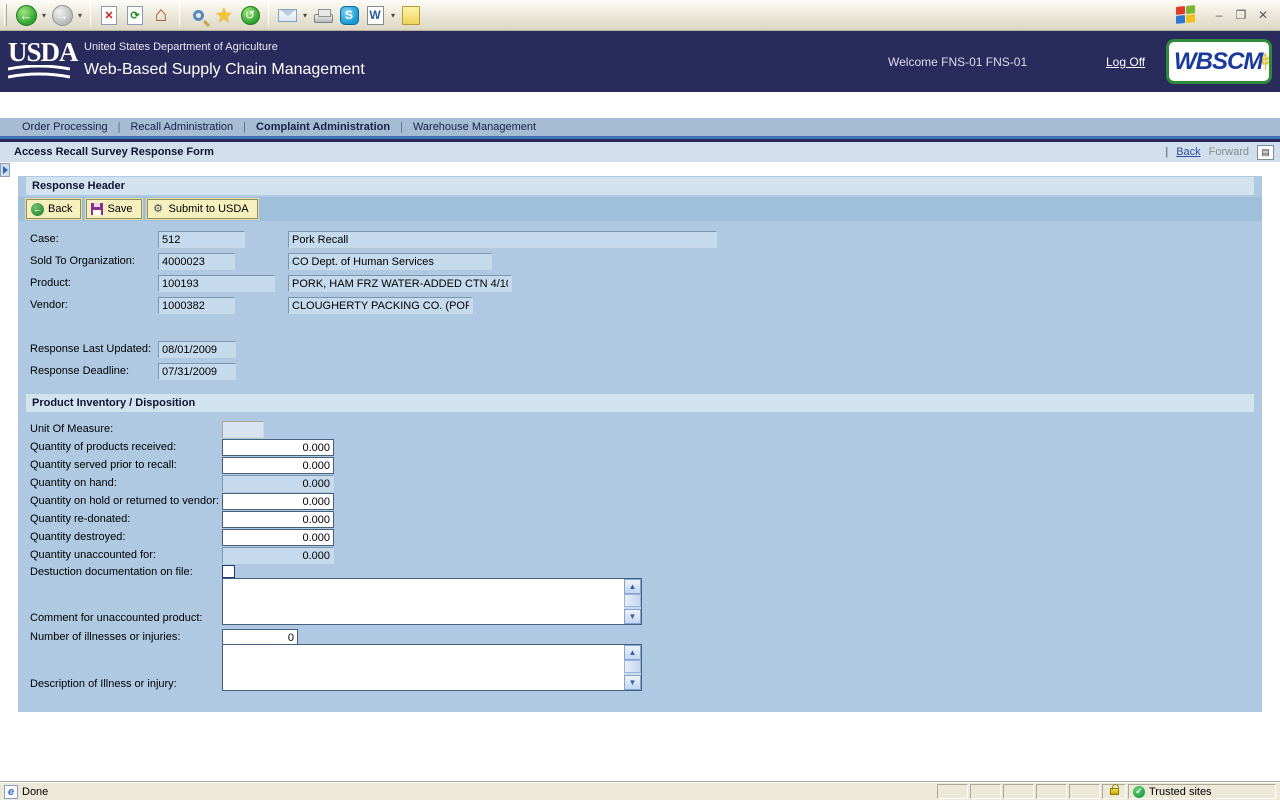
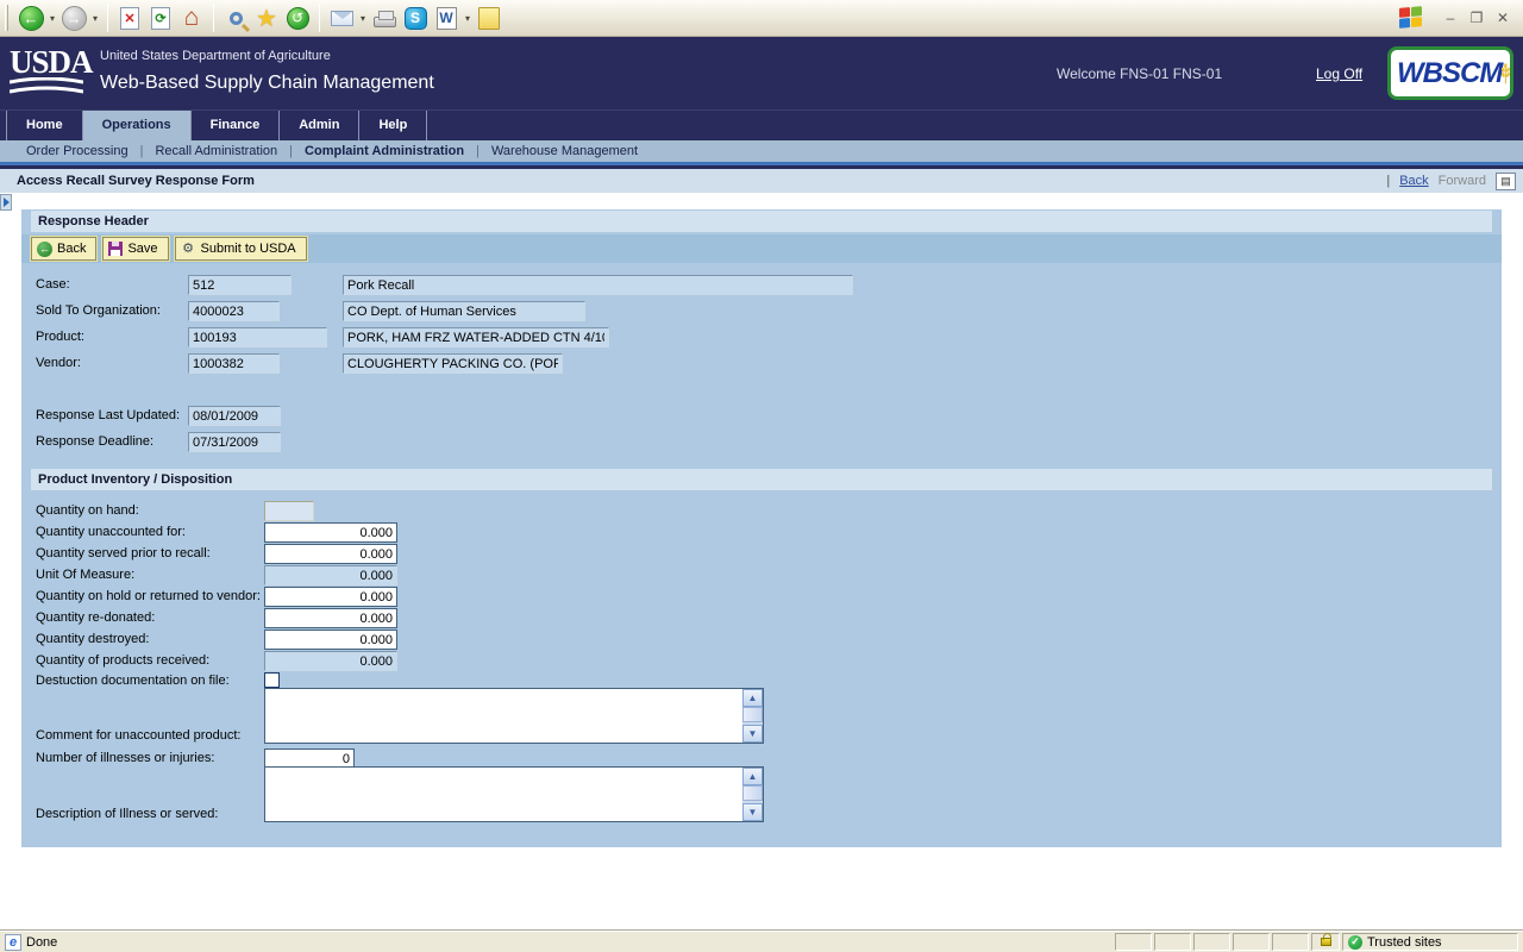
  ←
  ▾
  →
  ▾
  ✕
  ⟳
  ⌂
  ★
  ↺
  ▾
  S
  W
  ▾
  –
  ❐
  ✕
  USDA
  United States Department of Agriculture
  Web-Based Supply Chain Management
  Welcome FNS-01 FNS-01
  Log Off
  WBSCM
+ Home
+ Operations
+ Finance
+ Admin
+ Help
  Order Processing
  |
  Recall Administration
  |
  Complaint Administration
  |
  Warehouse Management
  Access Recall Survey Response Form
  |
  Back
  Forward
  ▤
  Response Header
  ←
  Back
  Save
  ⚙
  Submit to USDA
  Case:
  512
  Pork Recall
  Sold To Organization:
  4000023
  CO Dept. of Human Services
  Product:
  100193
  PORK, HAM FRZ WATER-ADDED CTN 4/1
  Vendor:
  1000382
  CLOUGHERTY PACKING CO. (PO
  Response Last Updated:
  08/01/2009
  Response Deadline:
  07/31/2009
  Product Inventory / Disposition
- Unit Of Measure:
+ Quantity on hand:
- Quantity of products received:
+ Quantity unaccounted for:
  0.000
  Quantity served prior to recall:
  0.000
- Quantity on hand:
+ Unit Of Measure:
  0.000
  Quantity on hold or returned to vendor:
  0.000
  Quantity re-donated:
  0.000
  Quantity destroyed:
  0.000
- Quantity unaccounted for:
+ Quantity of products received:
  0.000
  Destuction documentation on file:
  Comment for unaccounted product:
  ▲
  ▼
  Number of illnesses or injuries:
  0
- Description of Illness or injury:
+ Description of Illness or served:
  ▲
  ▼
  e
  Done
  ✓
  Trusted sites
